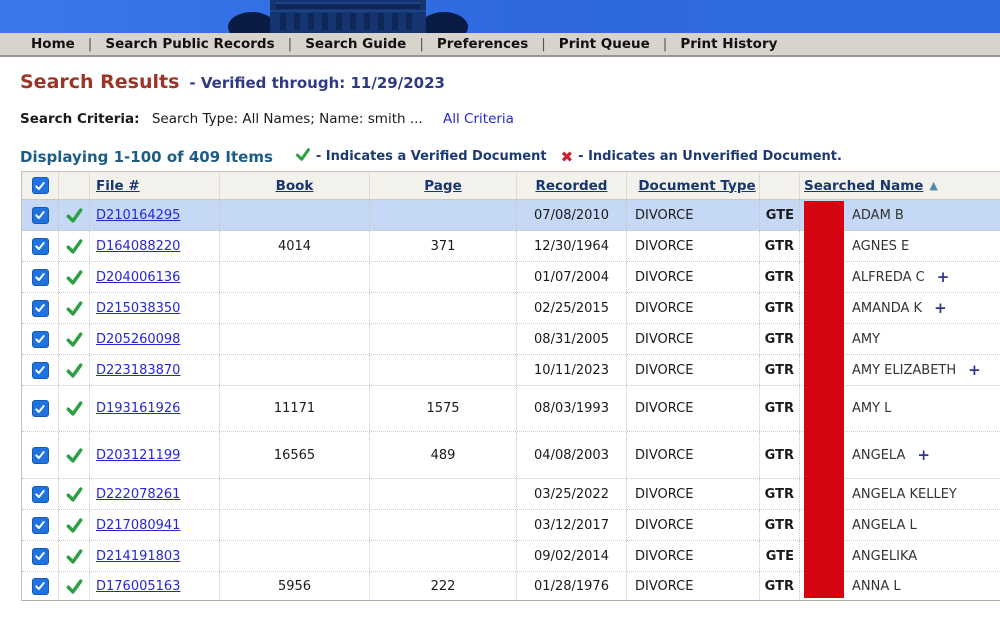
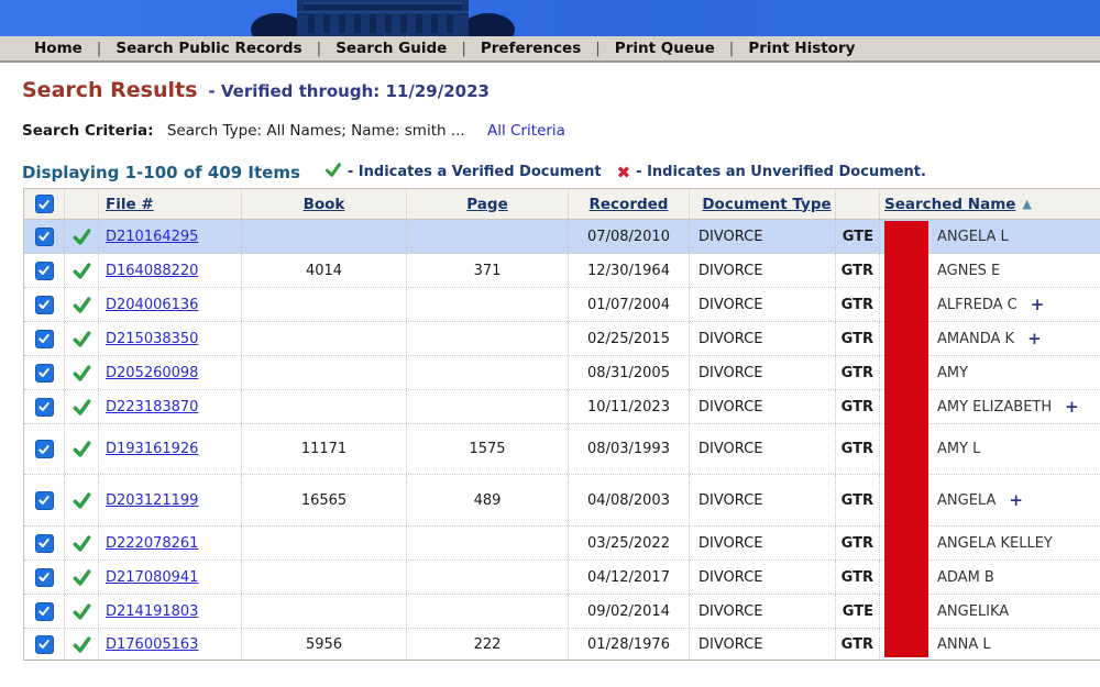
  Home
  |
  Search Public Records
  |
  Search Guide
  |
  Preferences
  |
  Print Queue
  |
  Print History
  Search Results
  - Verified through: 11/29/2023
  Search Criteria: Search Type: All Names; Name: smith ... All Criteria
  Displaying 1-100 of 409 Items
  - Indicates a Verified Document
  ✖
  - Indicates an Unverified Document.
  File #
  Book
  Page
  Recorded
  Document Type
  Searched Name
  ▲
  D210164295
  07/08/2010
  DIVORCE
  GTE
- ADAM B
+ ANGELA L
  D164088220
  4014
  371
  12/30/1964
  DIVORCE
  GTR
  AGNES E
  D204006136
  01/07/2004
  DIVORCE
  GTR
  ALFREDA C
  +
  D215038350
  02/25/2015
  DIVORCE
  GTR
  AMANDA K
  +
  D205260098
  08/31/2005
  DIVORCE
  GTR
  AMY
  D223183870
  10/11/2023
  DIVORCE
  GTR
  AMY ELIZABETH
  +
  D193161926
  11171
  1575
  08/03/1993
  DIVORCE
  GTR
  AMY L
  D203121199
  16565
  489
  04/08/2003
  DIVORCE
  GTR
  ANGELA
  +
  D222078261
  03/25/2022
  DIVORCE
  GTR
  ANGELA KELLEY
  D217080941
- 03/12/2017
+ 04/12/2017
  DIVORCE
  GTR
- ANGELA L
+ ADAM B
  D214191803
  09/02/2014
  DIVORCE
  GTE
  ANGELIKA
  D176005163
  5956
  222
  01/28/1976
  DIVORCE
  GTR
  ANNA L
